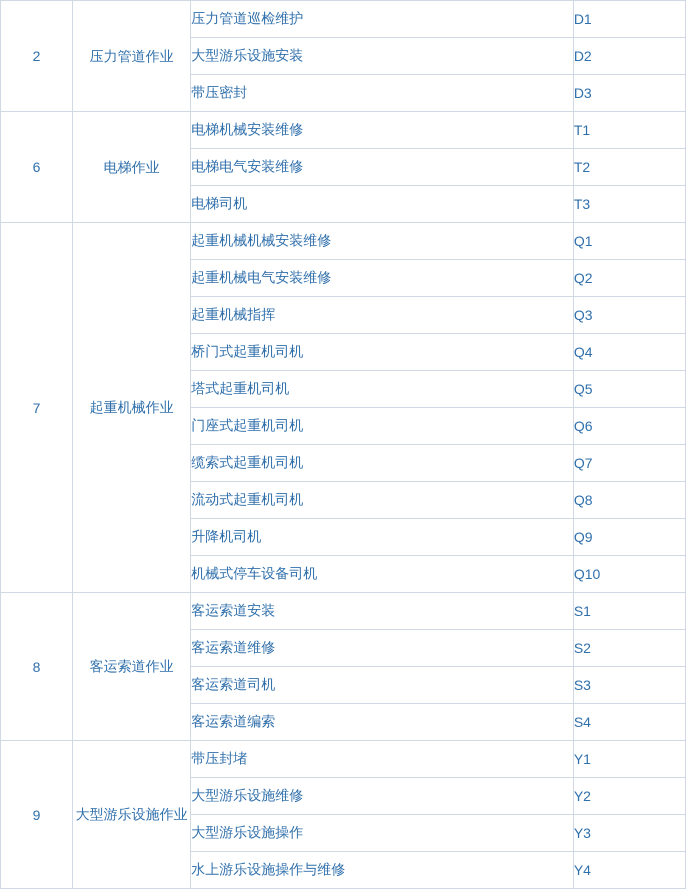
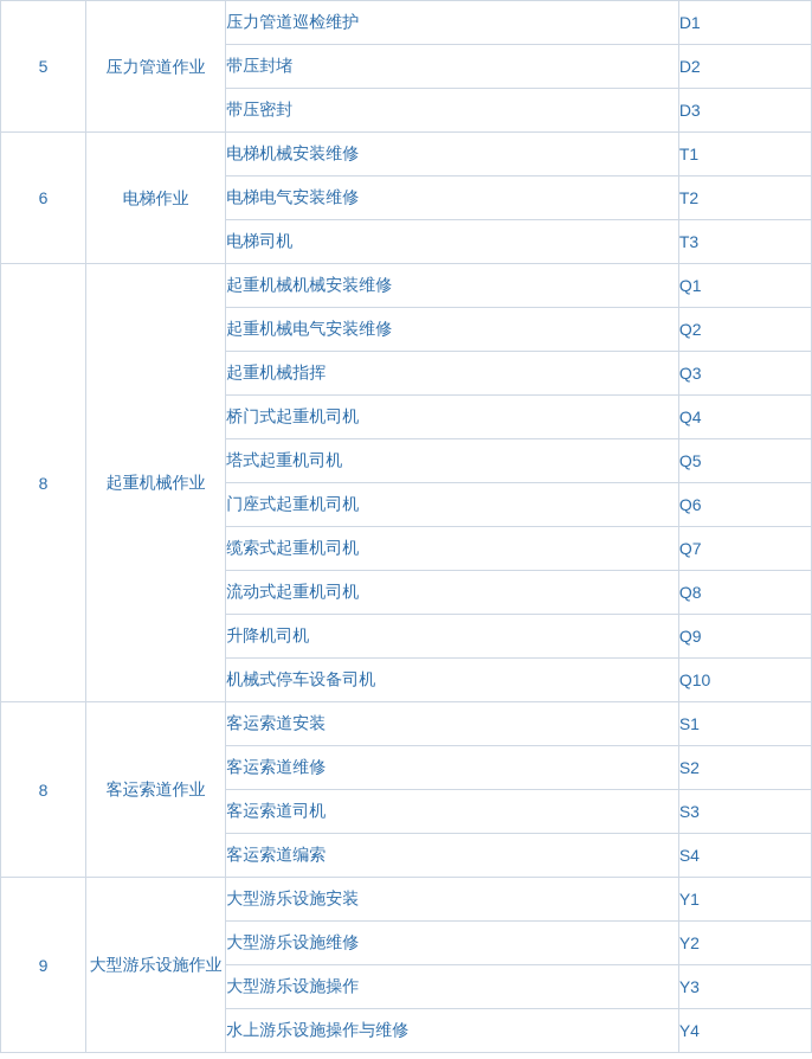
- 2	压力管道作业	压力管道巡检维护	D1
+ 5	压力管道作业	压力管道巡检维护	D1
- 大型游乐设施安装	D2
+ 带压封堵	D2
  带压密封	D3
  6	电梯作业	电梯机械安装维修	T1
  电梯电气安装维修	T2
  电梯司机	T3
- 7	起重机械作业	起重机械机械安装维修	Q1
+ 8	起重机械作业	起重机械机械安装维修	Q1
  起重机械电气安装维修	Q2
  起重机械指挥	Q3
  桥门式起重机司机	Q4
  塔式起重机司机	Q5
  门座式起重机司机	Q6
  缆索式起重机司机	Q7
  流动式起重机司机	Q8
  升降机司机	Q9
  机械式停车设备司机	Q10
  8	客运索道作业	客运索道安装	S1
  客运索道维修	S2
  客运索道司机	S3
  客运索道编索	S4
- 9	大型游乐设施作业	带压封堵	Y1
+ 9	大型游乐设施作业	大型游乐设施安装	Y1
  大型游乐设施维修	Y2
  大型游乐设施操作	Y3
  水上游乐设施操作与维修	Y4
